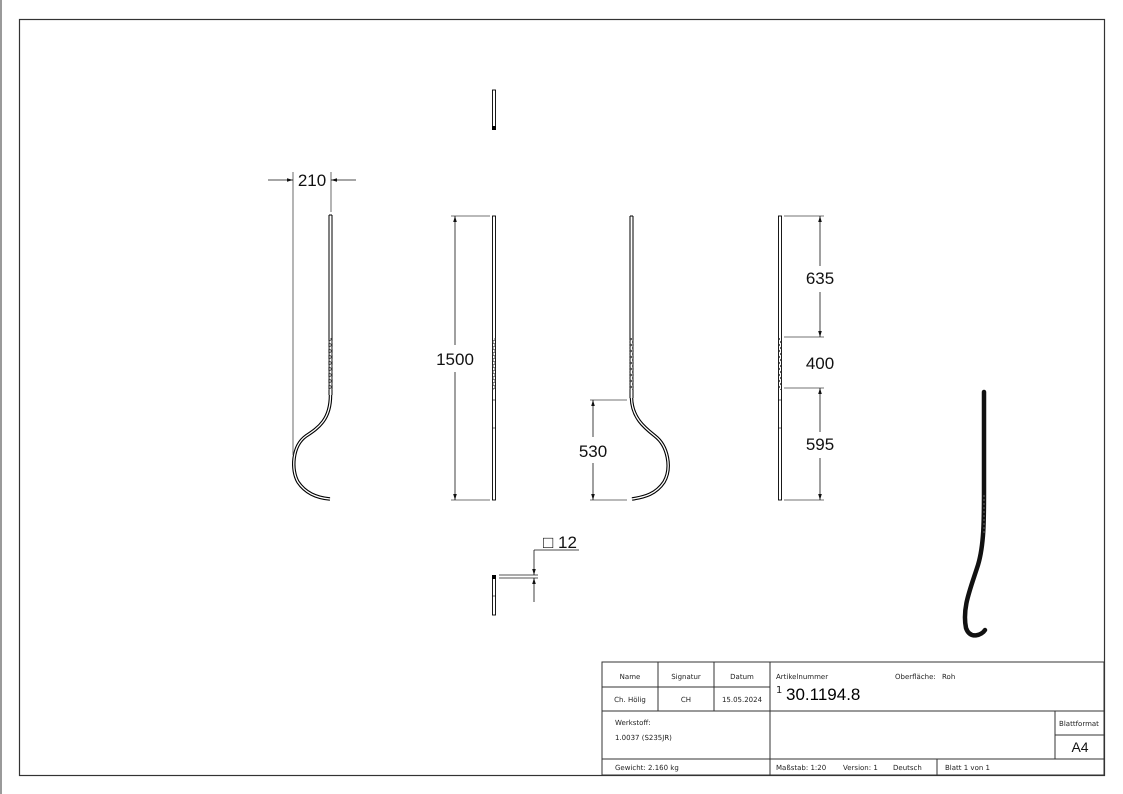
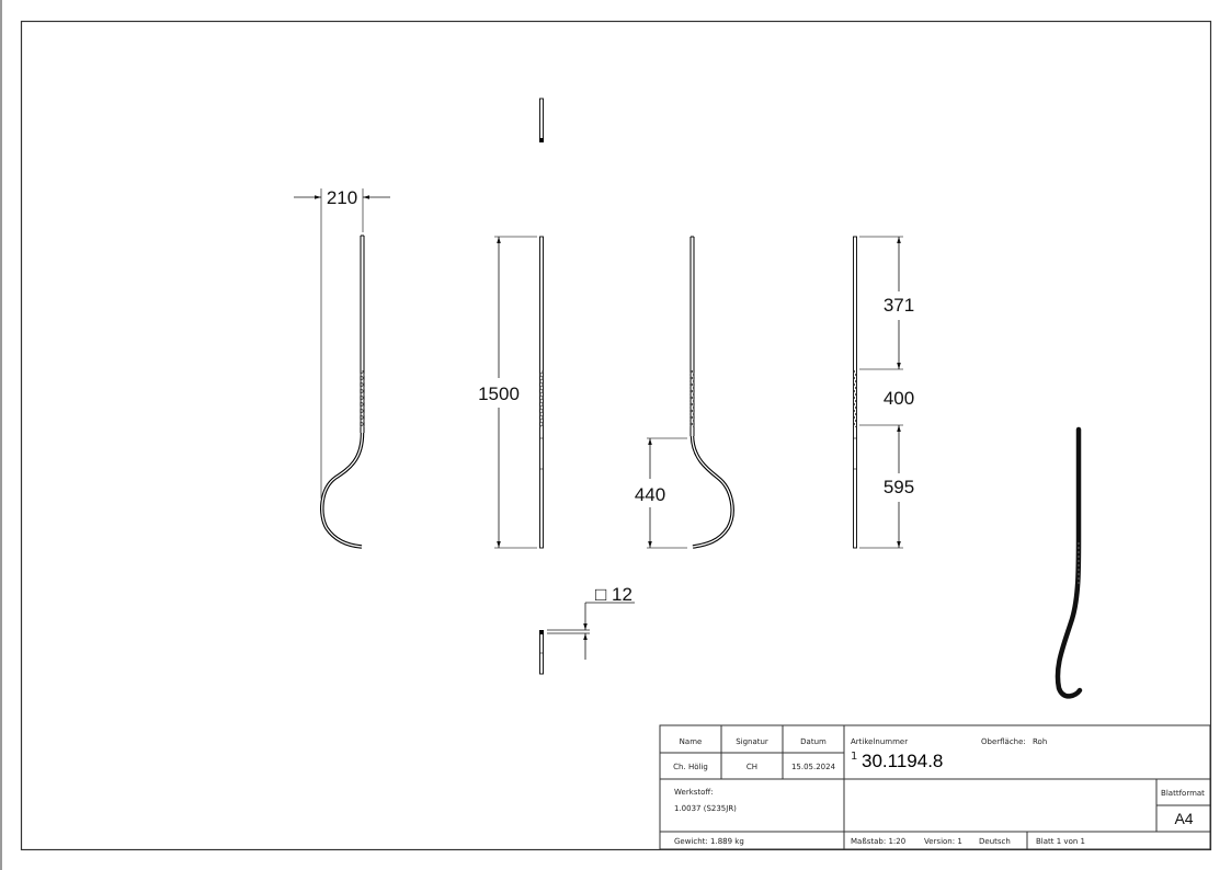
  210
  1500
- 530
+ 440
- 635
+ 371
  400
  595
  □
  12
  Name
  Signatur
  Datum
  Ch. Hölig
  CH
  15.05.2024
  Artikelnummer
  1
  30.1194.8
  Oberfläche:
  Roh
  Werkstoff:
  1.0037 (S235JR)
  Blattformat
  A4
- Gewicht: 2.160 kg
+ Gewicht: 1.889 kg
  Maßstab: 1:20
  Version: 1
  Deutsch
  Blatt 1 von 1
